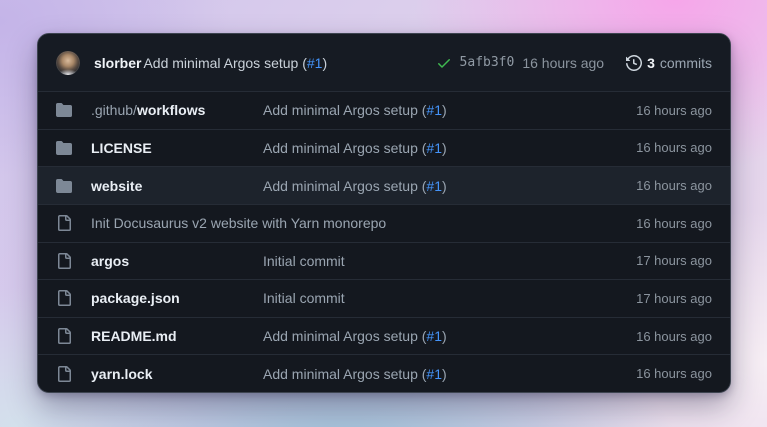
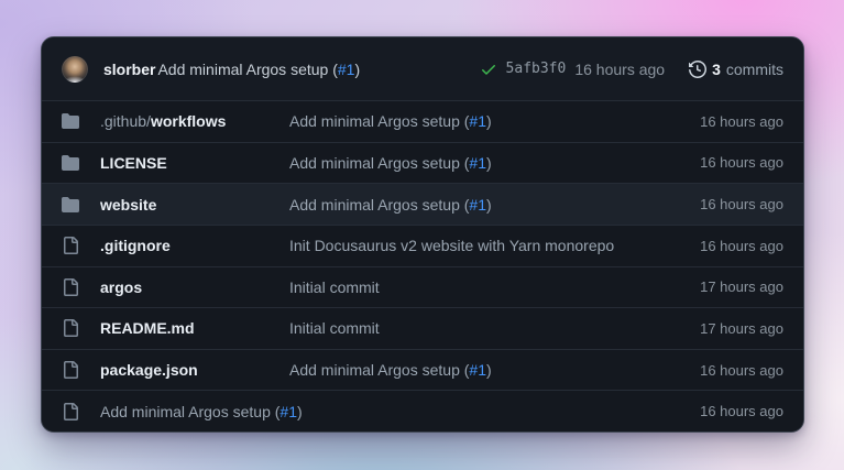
  slorber
  Add minimal Argos setup (#1)
  5afb3f0
  16 hours ago
  3
  commits
  .github/workflows
  Add minimal Argos setup (#1)
  16 hours ago
  LICENSE
  Add minimal Argos setup (#1)
  16 hours ago
  website
  Add minimal Argos setup (#1)
  16 hours ago
+ .gitignore
  Init Docusaurus v2 website with Yarn monorepo
  16 hours ago
  argos
  Initial commit
  17 hours ago
- package.json
+ README.md
  Initial commit
  17 hours ago
- README.md
+ package.json
  Add minimal Argos setup (#1)
  16 hours ago
- yarn.lock
  Add minimal Argos setup (#1)
  16 hours ago
